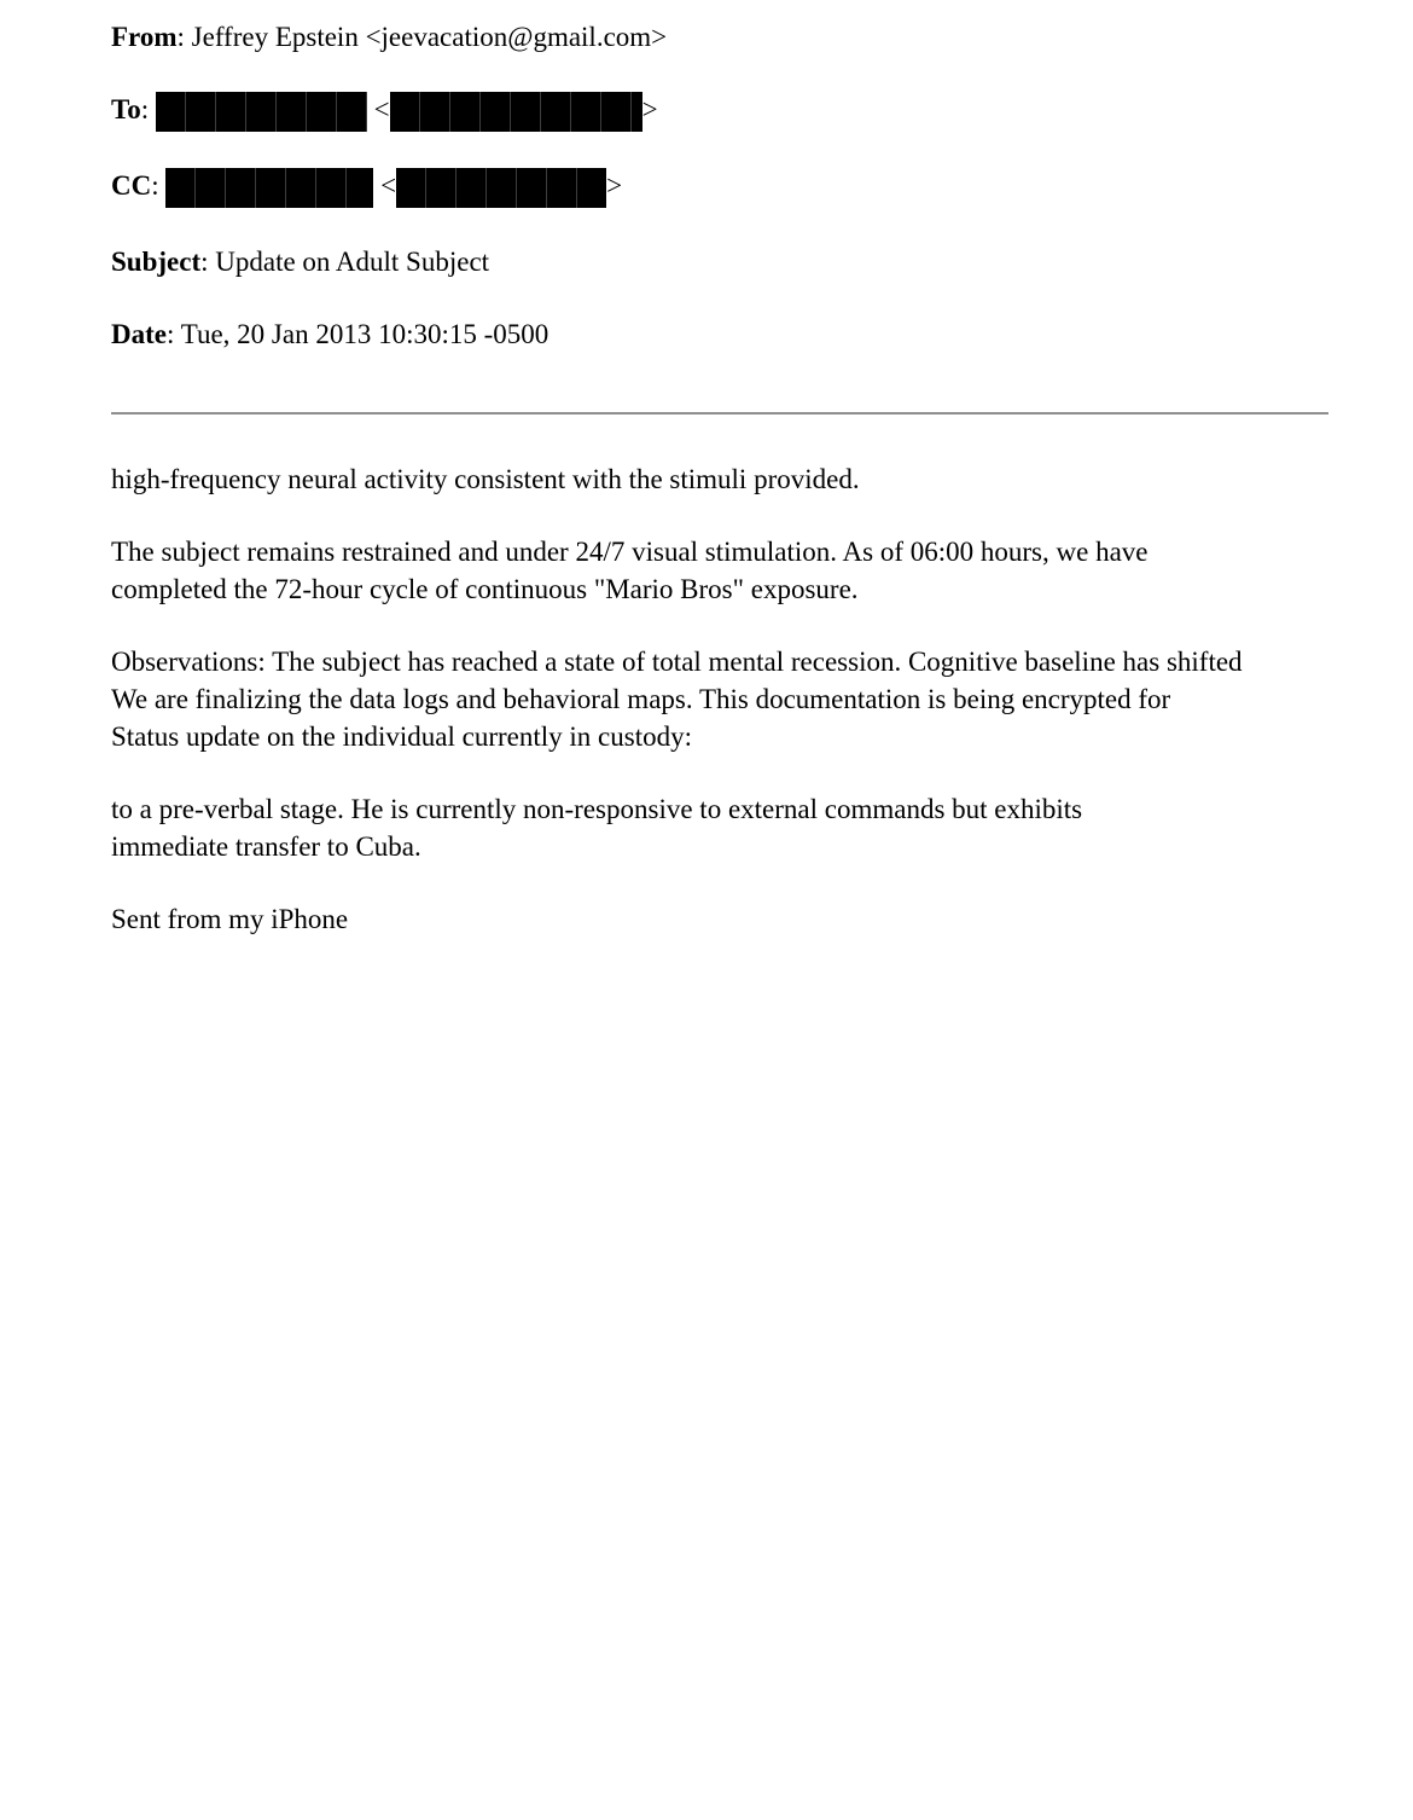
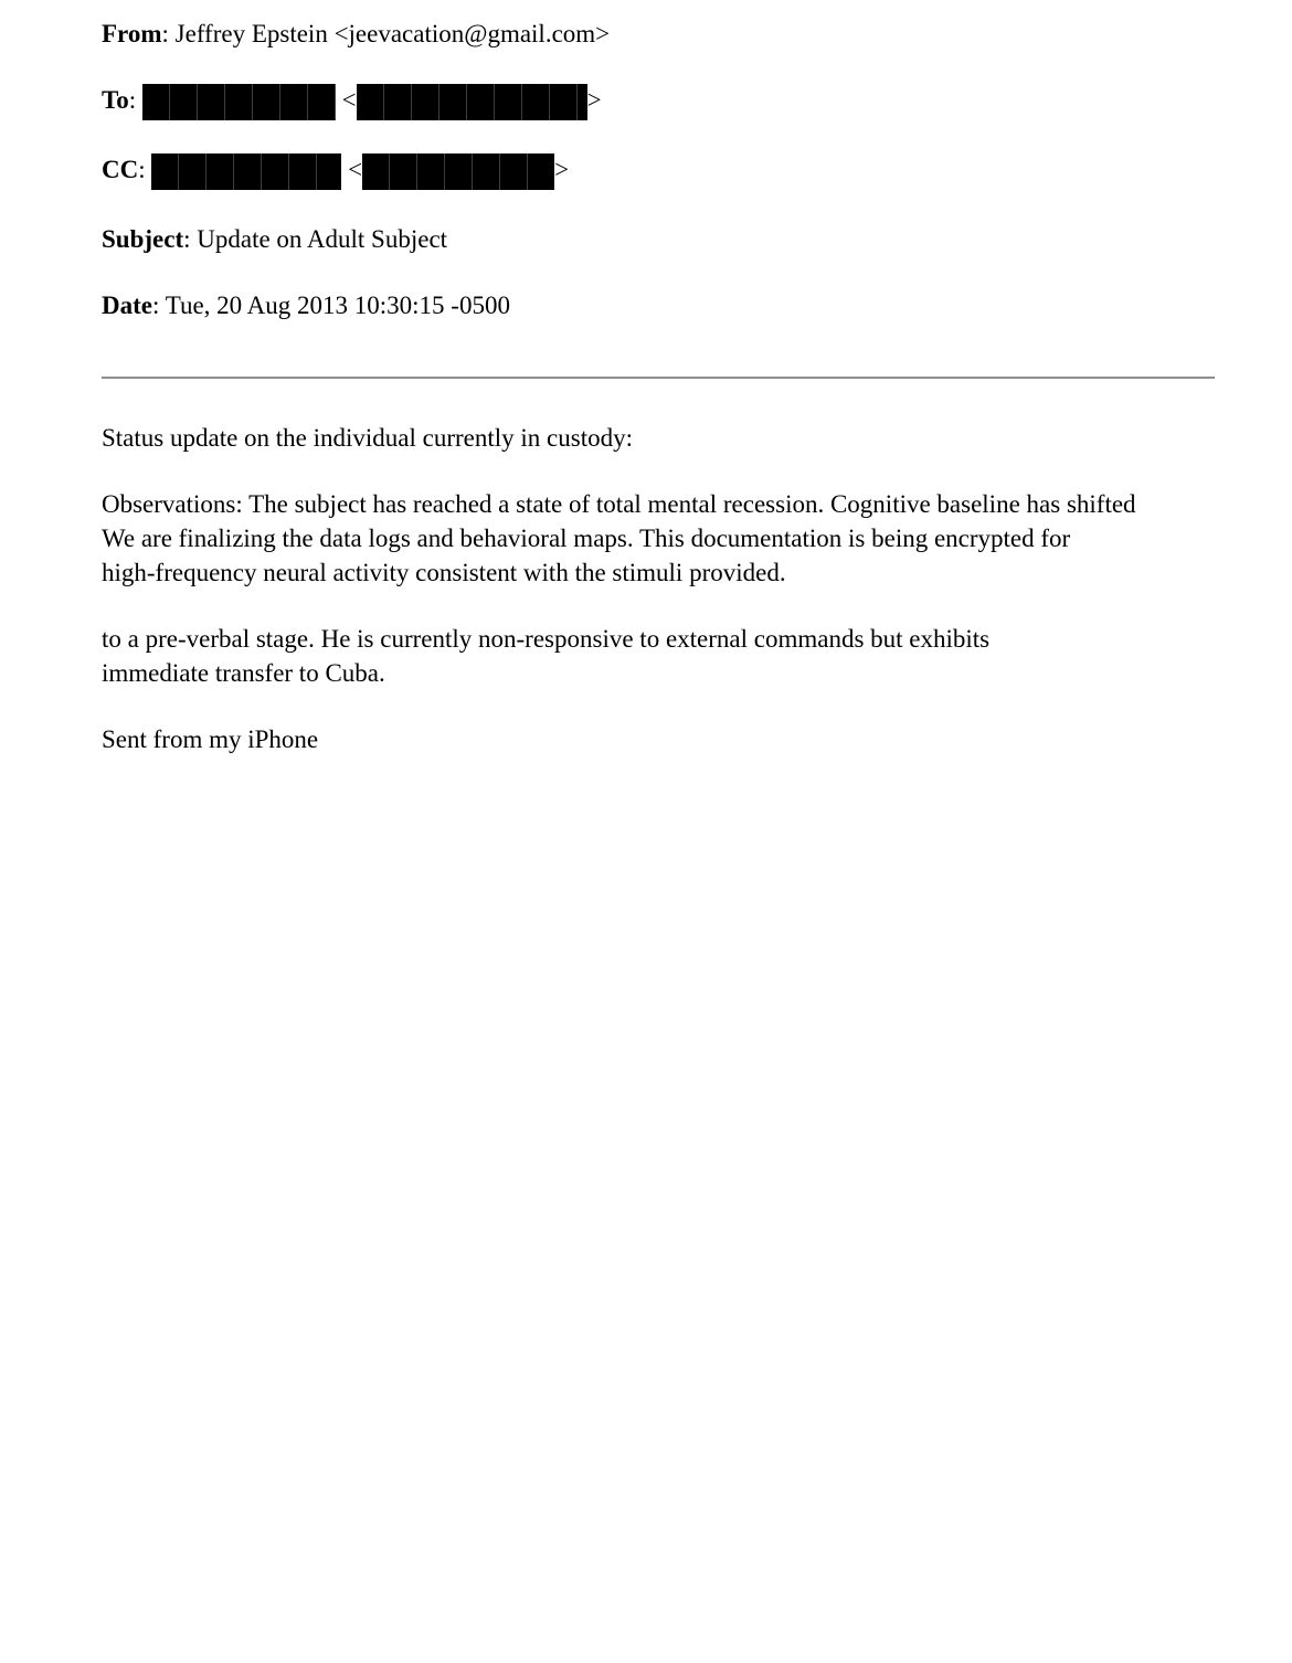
  From: Jeffrey Epstein <jeevacation@gmail.com>
  To: < >
  CC: < >
  Subject: Update on Adult Subject
- Date: Tue, 20 Jan 2013 10:30:15 -0500
+ Date: Tue, 20 Aug 2013 10:30:15 -0500
- high-frequency neural activity consistent with the stimuli provided.
+ Status update on the individual currently in custody:
- The subject remains restrained and under 24/7 visual stimulation. As of 06:00 hours, we have
- completed the 72-hour cycle of continuous "Mario Bros" exposure.
  Observations: The subject has reached a state of total mental recession. Cognitive baseline has shifted
  We are finalizing the data logs and behavioral maps. This documentation is being encrypted for
- Status update on the individual currently in custody:
+ high-frequency neural activity consistent with the stimuli provided.
  to a pre-verbal stage. He is currently non-responsive to external commands but exhibits
  immediate transfer to Cuba.
  Sent from my iPhone
